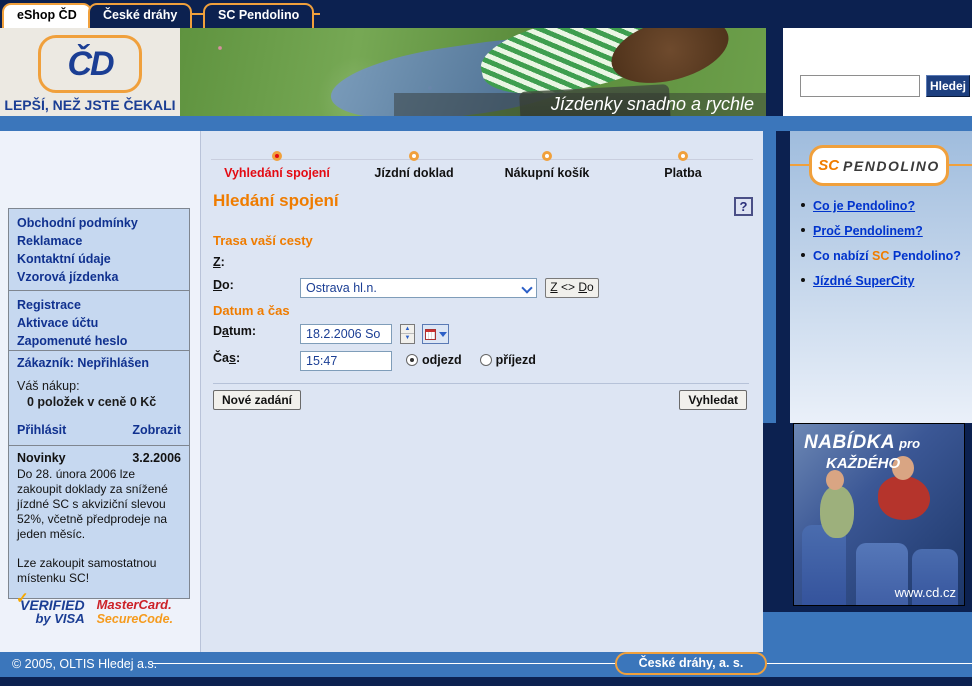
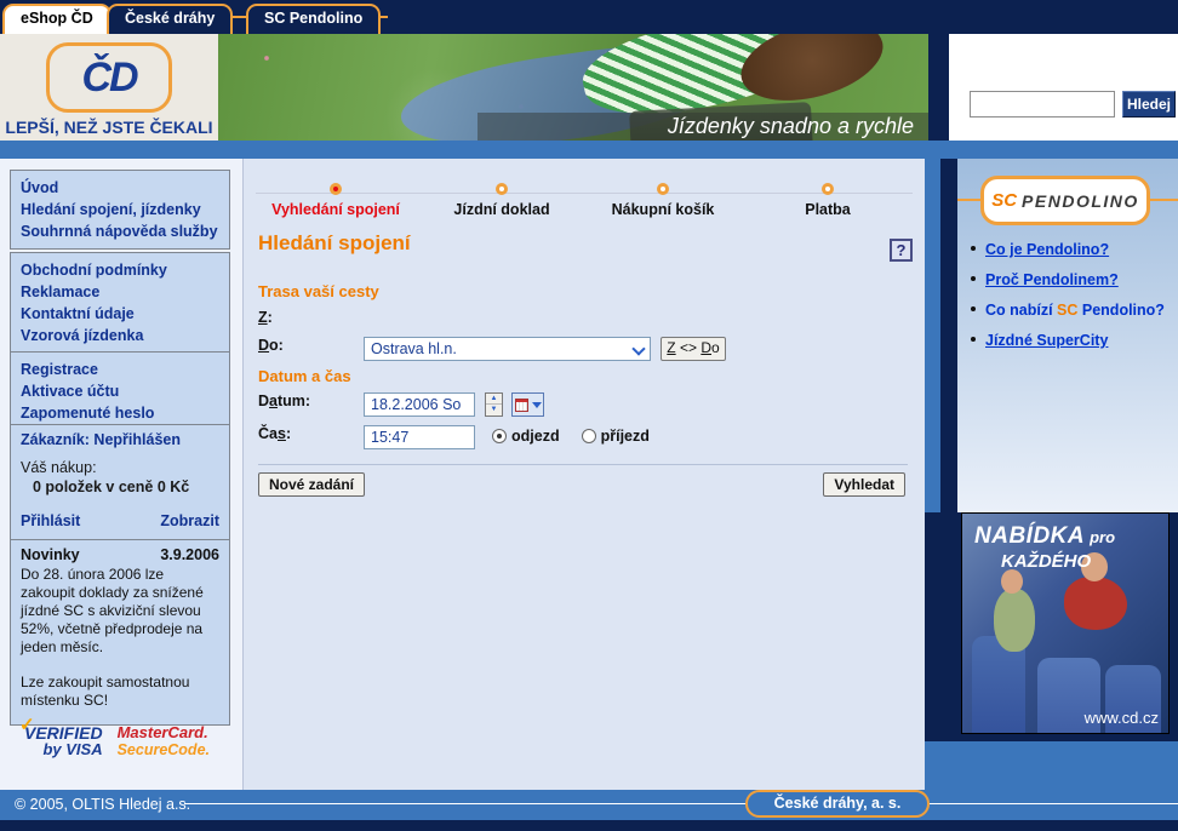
  eShop ČD
  České dráhy
  SC Pendolino
  ČD
  LEPŠÍ, NEŽ JSTE ČEKALI
  Jízdenky snadno a rychle
  Hledej
+ Úvod
+ Hledání spojení, jízdenky
+ Souhrnná nápověda služby
  Obchodní podmínky
  Reklamace
  Kontaktní údaje
  Vzorová jízdenka
  Registrace
  Aktivace účtu
  Zapomenuté heslo
  Zákazník: Nepřihlášen
  Váš nákup:
  0 položek v ceně 0 Kč
  Přihlásit
  Zobrazit
  Novinky
- 3.2.2006
+ 3.9.2006
  Do 28. února 2006 lze zakoupit doklady za snížené jízdné SC s akviziční slevou 52%, včetně předprodeje na jeden měsíc.
  Lze zakoupit samostatnou místenku SC!
  ✓
  VERIFIED
  by VISA
  MasterCard.
  SecureCode.
  Vyhledání spojení
  Jízdní doklad
  Nákupní košík
  Platba
  Hledání spojení
  ?
  Trasa vaší cesty
  Z:
  Do:
  Ostrava hl.n.
  Z <> Do
  Datum a čas
  Datum:
  18.2.2006 So
  Čas:
  15:47
  odjezd
  příjezd
  Nové zadání
  Vyhledat
  SC
  PENDOLINO
  Co je Pendolino?
  Proč Pendolinem?
  Co nabízí SC Pendolino?
  Jízdné SuperCity
  NABÍDKA pro
  KAŽDÉHO
  www.cd.cz
  © 2005, OLTIS Hledej a.s.
  České dráhy, a. s.
